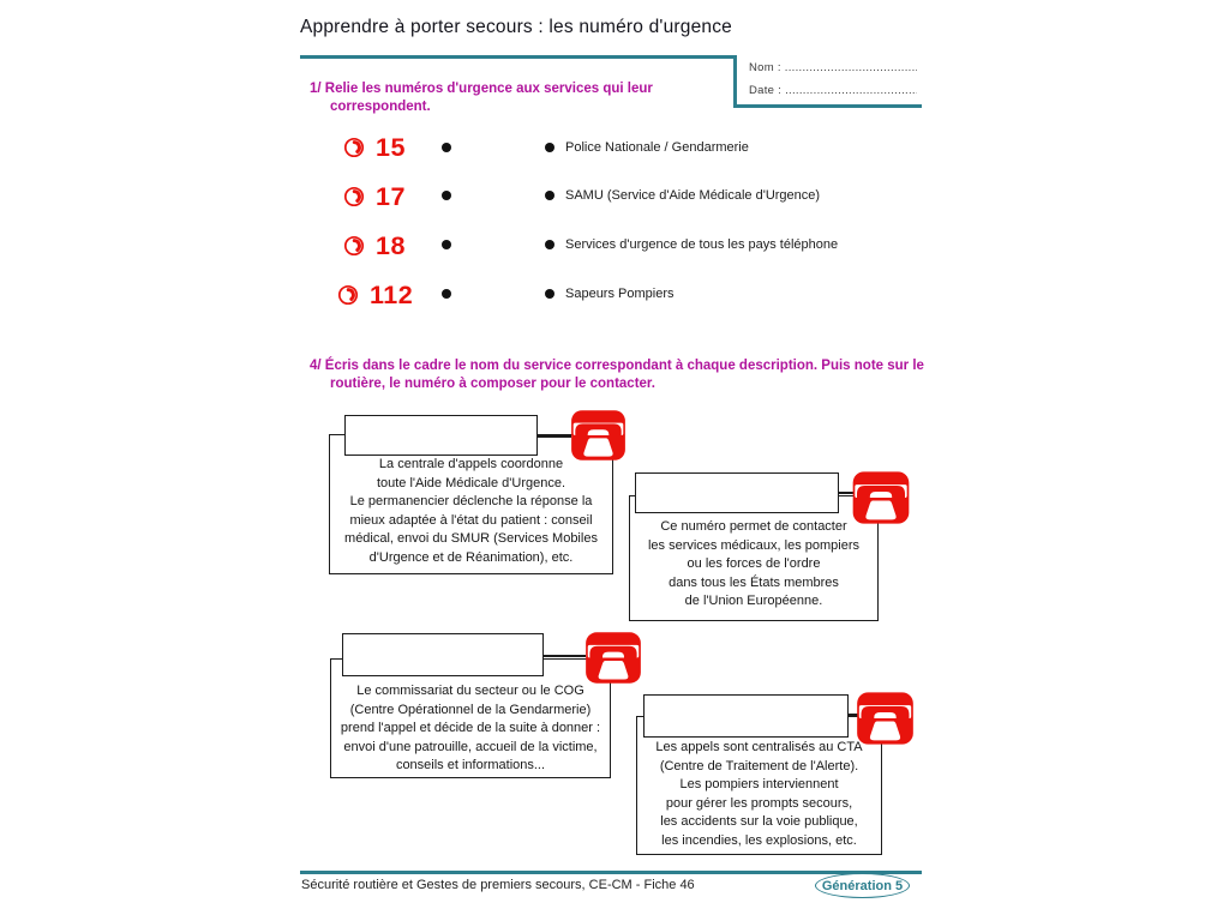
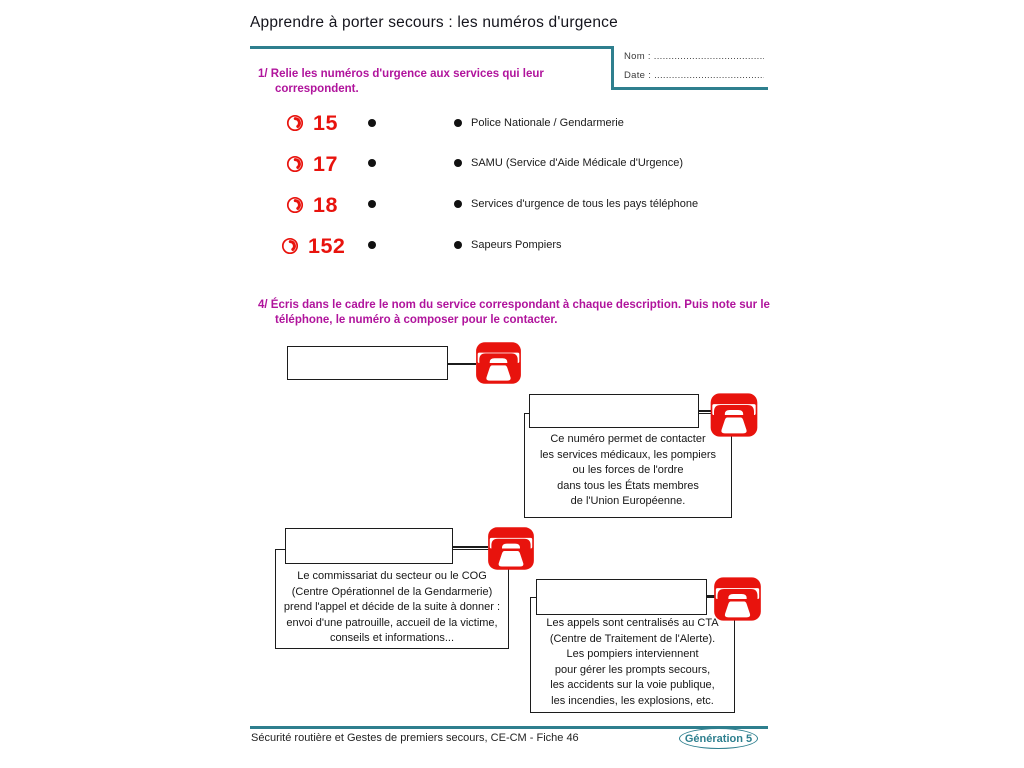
- Apprendre à porter secours : les numéro d'urgence
+ Apprendre à porter secours : les numéros d'urgence
  Nom : .....................................
  Date : .....................................
  1/ Relie les numéros d'urgence aux services qui leur
  correspondent.
  15
  17
  18
- 112
+ 152
  Police Nationale / Gendarmerie
  SAMU (Service d'Aide Médicale d'Urgence)
  Services d'urgence de tous les pays téléphone
  Sapeurs Pompiers
  4/ Écris dans le cadre le nom du service correspondant à chaque description. Puis note sur le
- routière, le numéro à composer pour le contacter.
+ téléphone, le numéro à composer pour le contacter.
- La centrale d'appels coordonne
- toute l'Aide Médicale d'Urgence.
- Le permanencier déclenche la réponse la
- mieux adaptée à l'état du patient : conseil
- médical, envoi du SMUR (Services Mobiles
- d'Urgence et de Réanimation), etc.
  Ce numéro permet de contacter
  les services médicaux, les pompiers
  ou les forces de l'ordre
  dans tous les États membres
  de l'Union Européenne.
  Le commissariat du secteur ou le COG
  (Centre Opérationnel de la Gendarmerie)
  prend l'appel et décide de la suite à donner :
  envoi d'une patrouille, accueil de la victime,
  conseils et informations...
  Les appels sont centralisés au CTA
  (Centre de Traitement de l'Alerte).
  Les pompiers interviennent
  pour gérer les prompts secours,
  les accidents sur la voie publique,
  les incendies, les explosions, etc.
  Sécurité routière et Gestes de premiers secours, CE-CM - Fiche 46
  Génération 5
